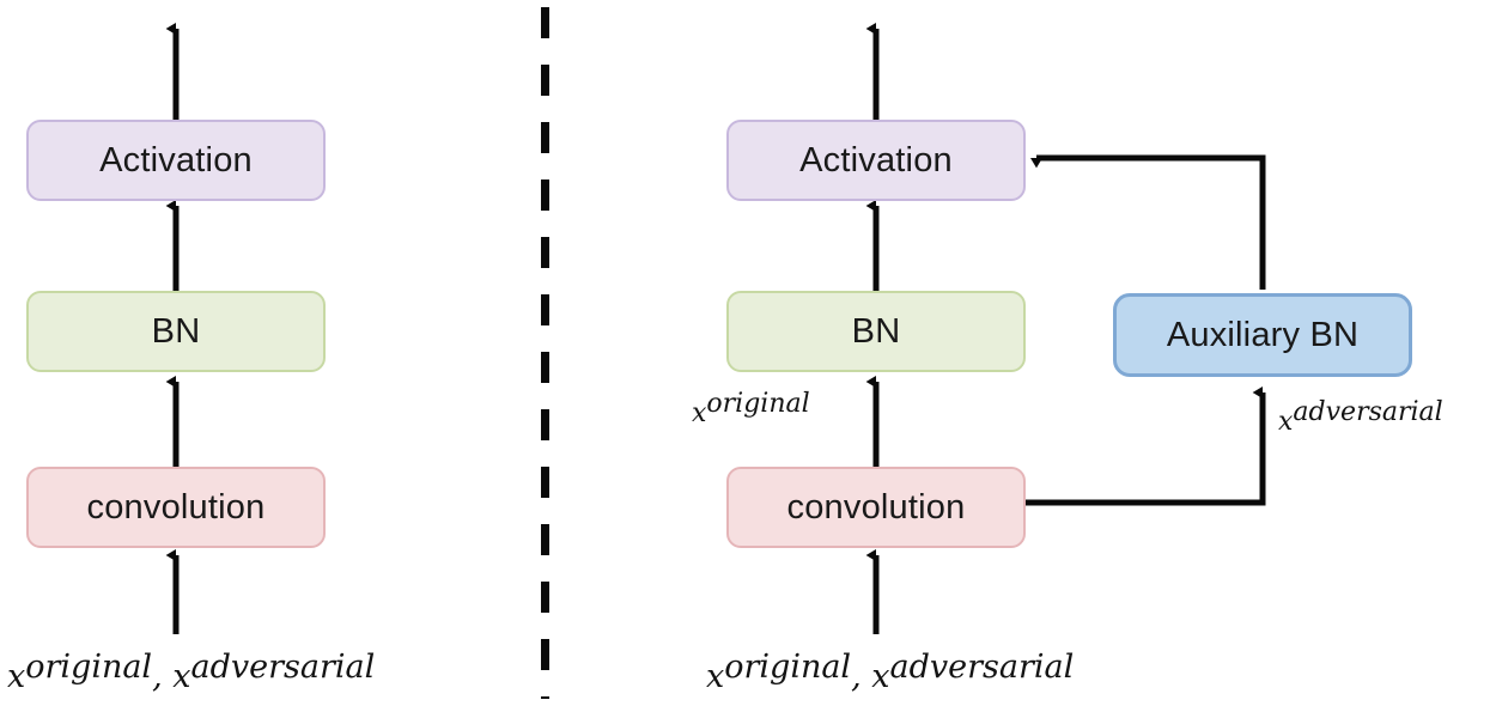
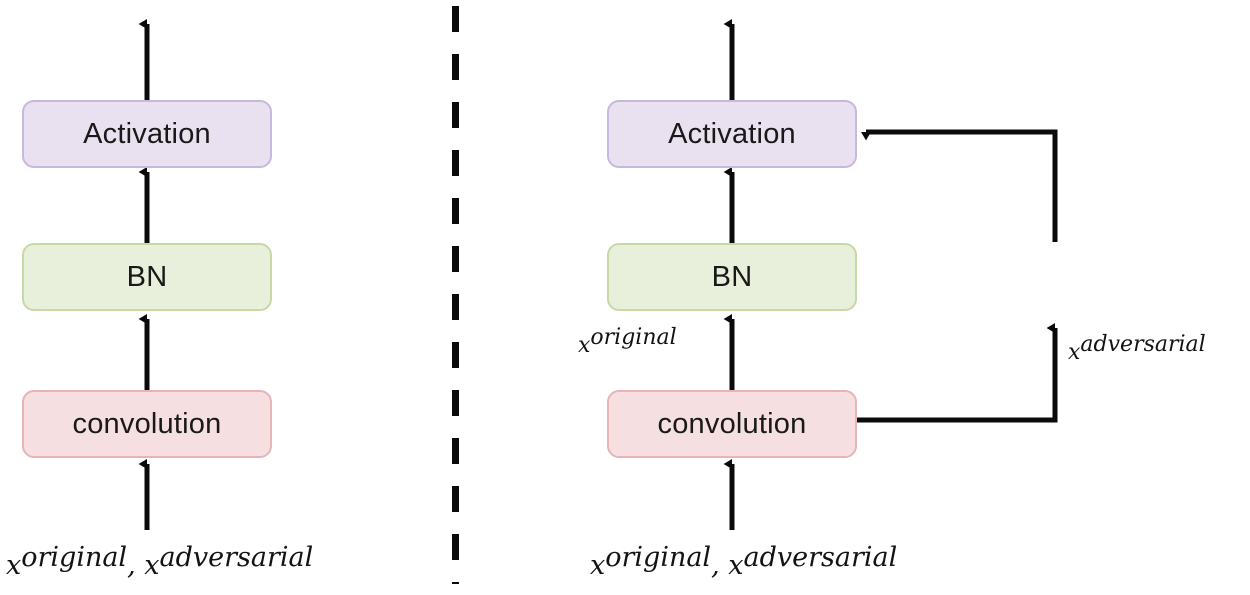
  Activation
  BN
  convolution
  xoriginal, xadversarial
  Activation
  BN
  convolution
- Auxiliary BN
  xoriginal
  xadversarial
  xoriginal, xadversarial
